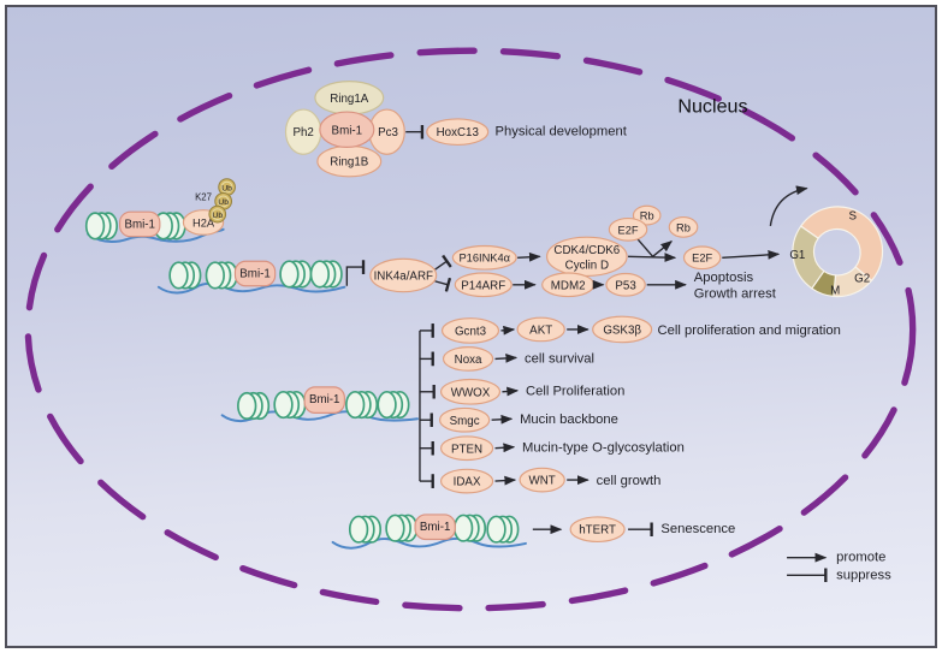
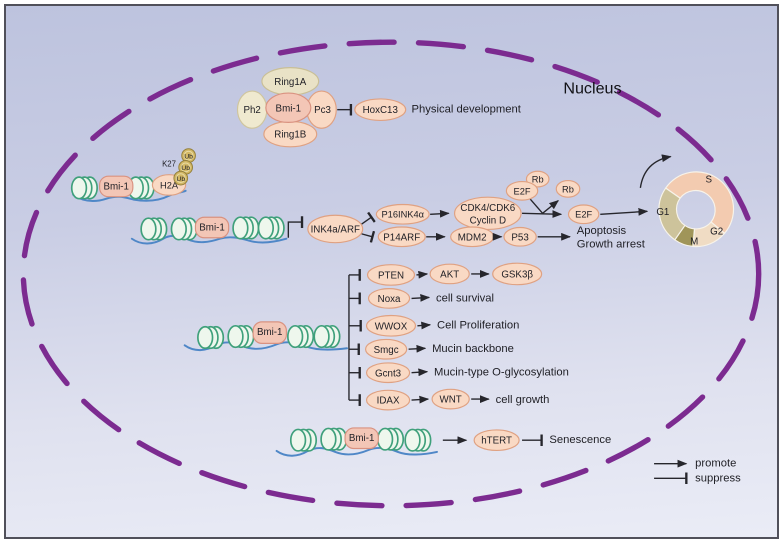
  Nucleus
  Ring1A
  Ring1B
  Ph2
  Pc3
  Bmi-1
  HoxC13
  Physical development
  Bmi-1
  H2A
  K27
  Bmi-1
  INK4a/ARF
  P16INK4α
  P14ARF
  CDK4/CDK6
  Cyclin D
  Rb
  E2F
  Rb
  E2F
  MDM2
  P53
  Apoptosis
  Growth arrest
  S
  G1
  G2
  M
  Bmi-1
- Gcnt3
+ PTEN
  AKT
  GSK3β
- Cell proliferation and migration
  Noxa
  cell survival
  WWOX
  Cell Proliferation
  Smgc
  Mucin backbone
- PTEN
+ Gcnt3
  Mucin-type O-glycosylation
  IDAX
  WNT
  cell growth
  Bmi-1
  hTERT
  Senescence
  promote
  suppress
